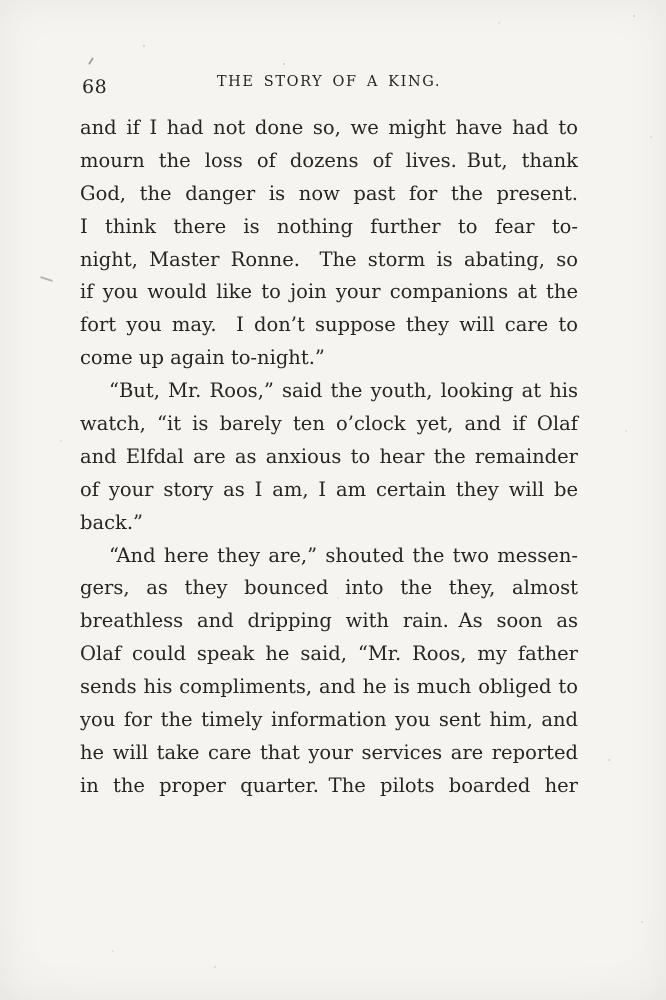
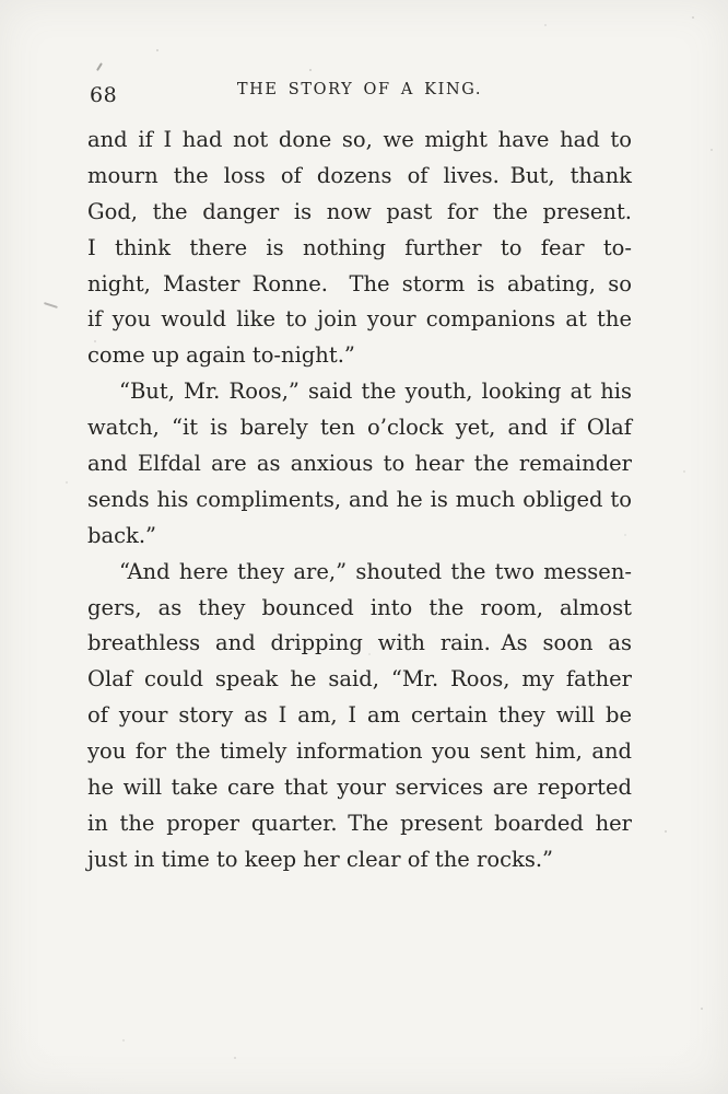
  68
  THE STORY OF A KING.
  and if I had not done so, we might have had to
  mourn the loss of dozens of lives. But, thank
  God, the danger is now past for the present.
  I think there is nothing further to fear to-
  night, Master Ronne. The storm is abating, so
  if you would like to join your companions at the
- fort you may. I don’t suppose they will care to
  come up again to-night.”
  “But, Mr. Roos,” said the youth, looking at his
  watch, “it is barely ten o’clock yet, and if Olaf
  and Elfdal are as anxious to hear the remainder
- of your story as I am, I am certain they will be
+ sends his compliments, and he is much obliged to
  back.”
  “And here they are,” shouted the two messen-
- gers, as they bounced into the they, almost
+ gers, as they bounced into the room, almost
  breathless and dripping with rain. As soon as
  Olaf could speak he said, “Mr. Roos, my father
- sends his compliments, and he is much obliged to
+ of your story as I am, I am certain they will be
  you for the timely information you sent him, and
  he will take care that your services are reported
- in the proper quarter. The pilots boarded her
+ in the proper quarter. The present boarded her
+ just in time to keep her clear of the rocks.”
